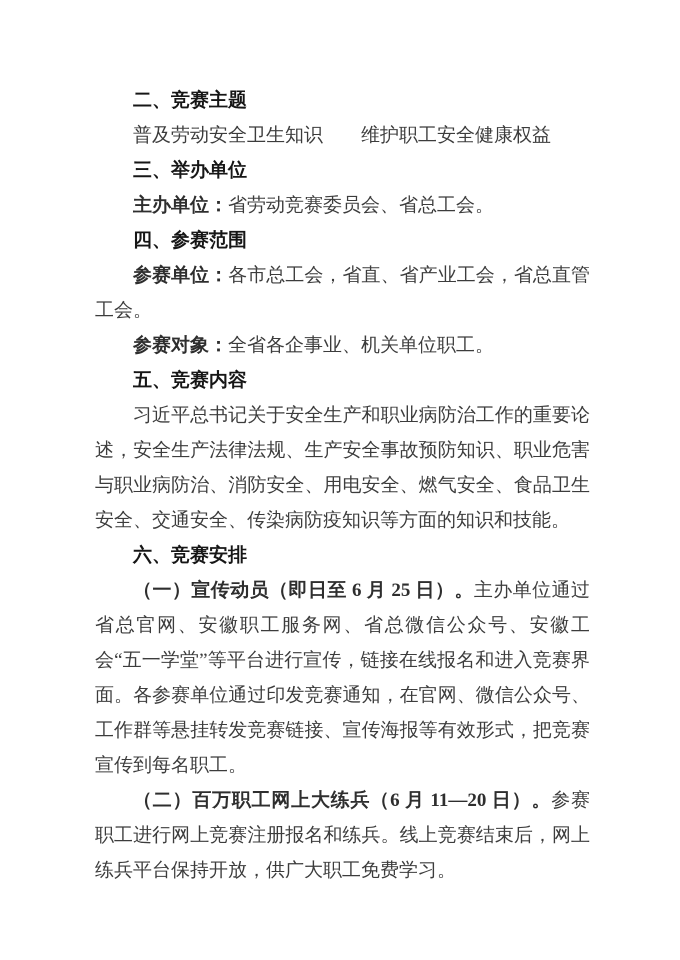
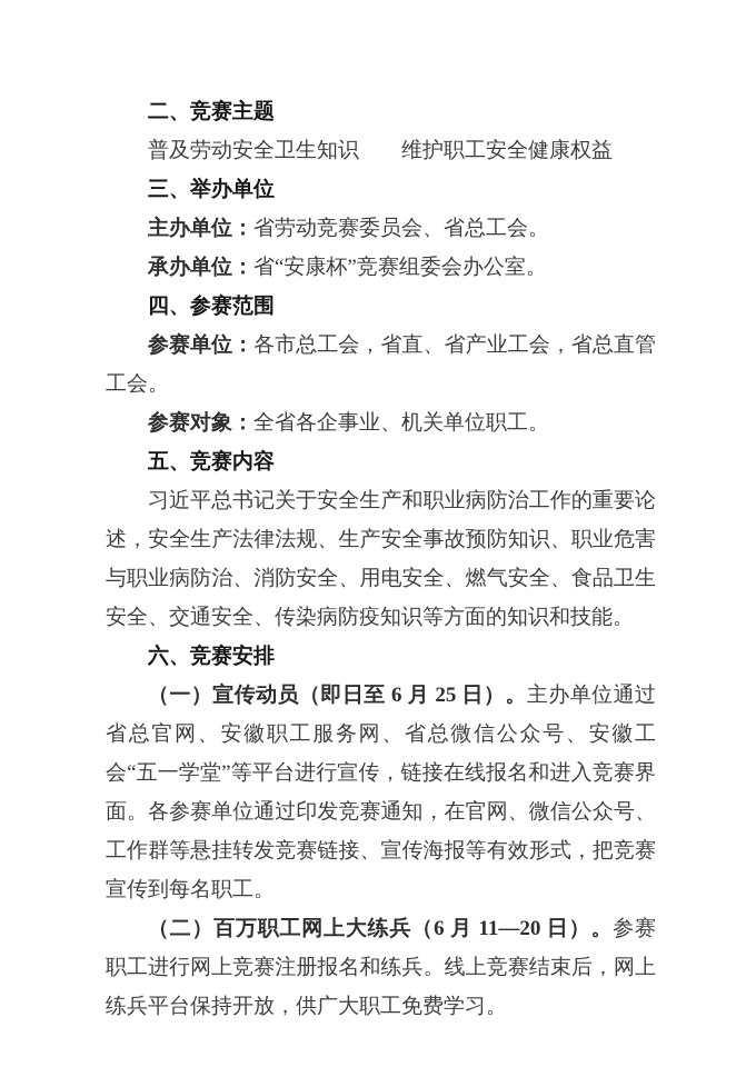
  二、竞赛主题
  普及劳动安全卫生知识 维护职工安全健康权益
  三、举办单位
  主办单位：省劳动竞赛委员会、省总工会。
+ 承办单位：省“安康杯”竞赛组委会办公室。
  四、参赛范围
  参赛单位：各市总工会，省直、省产业工会，省总直管工会。
  参赛对象：全省各企事业、机关单位职工。
  五、竞赛内容
  习近平总书记关于安全生产和职业病防治工作的重要论述，安全生产法律法规、生产安全事故预防知识、职业危害与职业病防治、消防安全、用电安全、燃气安全、食品卫生安全、交通安全、传染病防疫知识等方面的知识和技能。
  六、竞赛安排
  （一）宣传动员（即日至 6 月 25 日）。主办单位通过省总官网、安徽职工服务网、省总微信公众号、安徽工会“五一学堂”等平台进行宣传，链接在线报名和进入竞赛界面。各参赛单位通过印发竞赛通知，在官网、微信公众号、工作群等悬挂转发竞赛链接、宣传海报等有效形式，把竞赛宣传到每名职工。
  （二）百万职工网上大练兵（6 月 11—20 日）。参赛职工进行网上竞赛注册报名和练兵。线上竞赛结束后，网上练兵平台保持开放，供广大职工免费学习。
